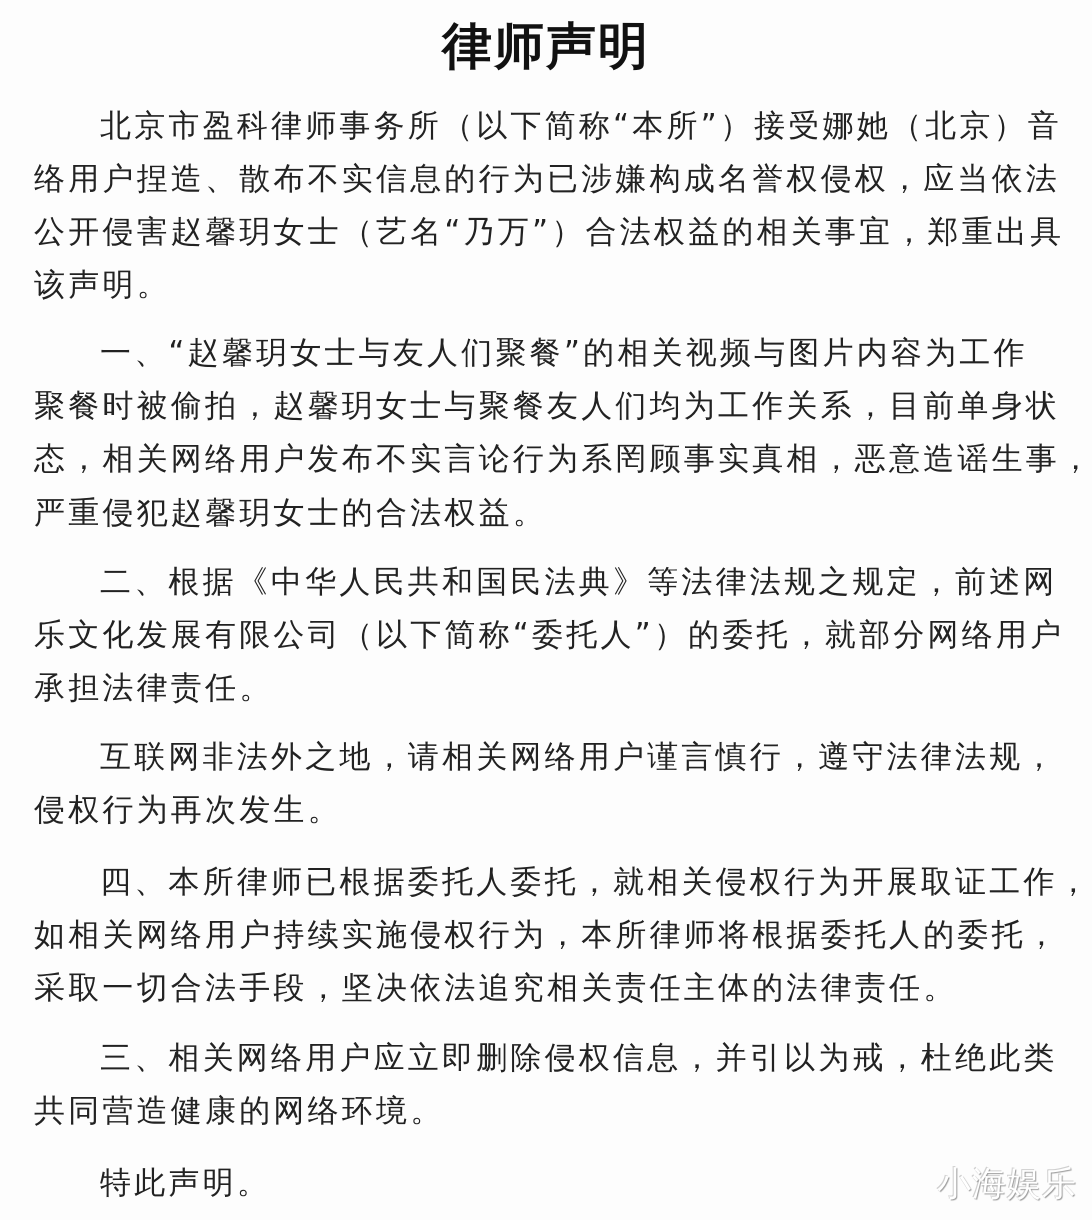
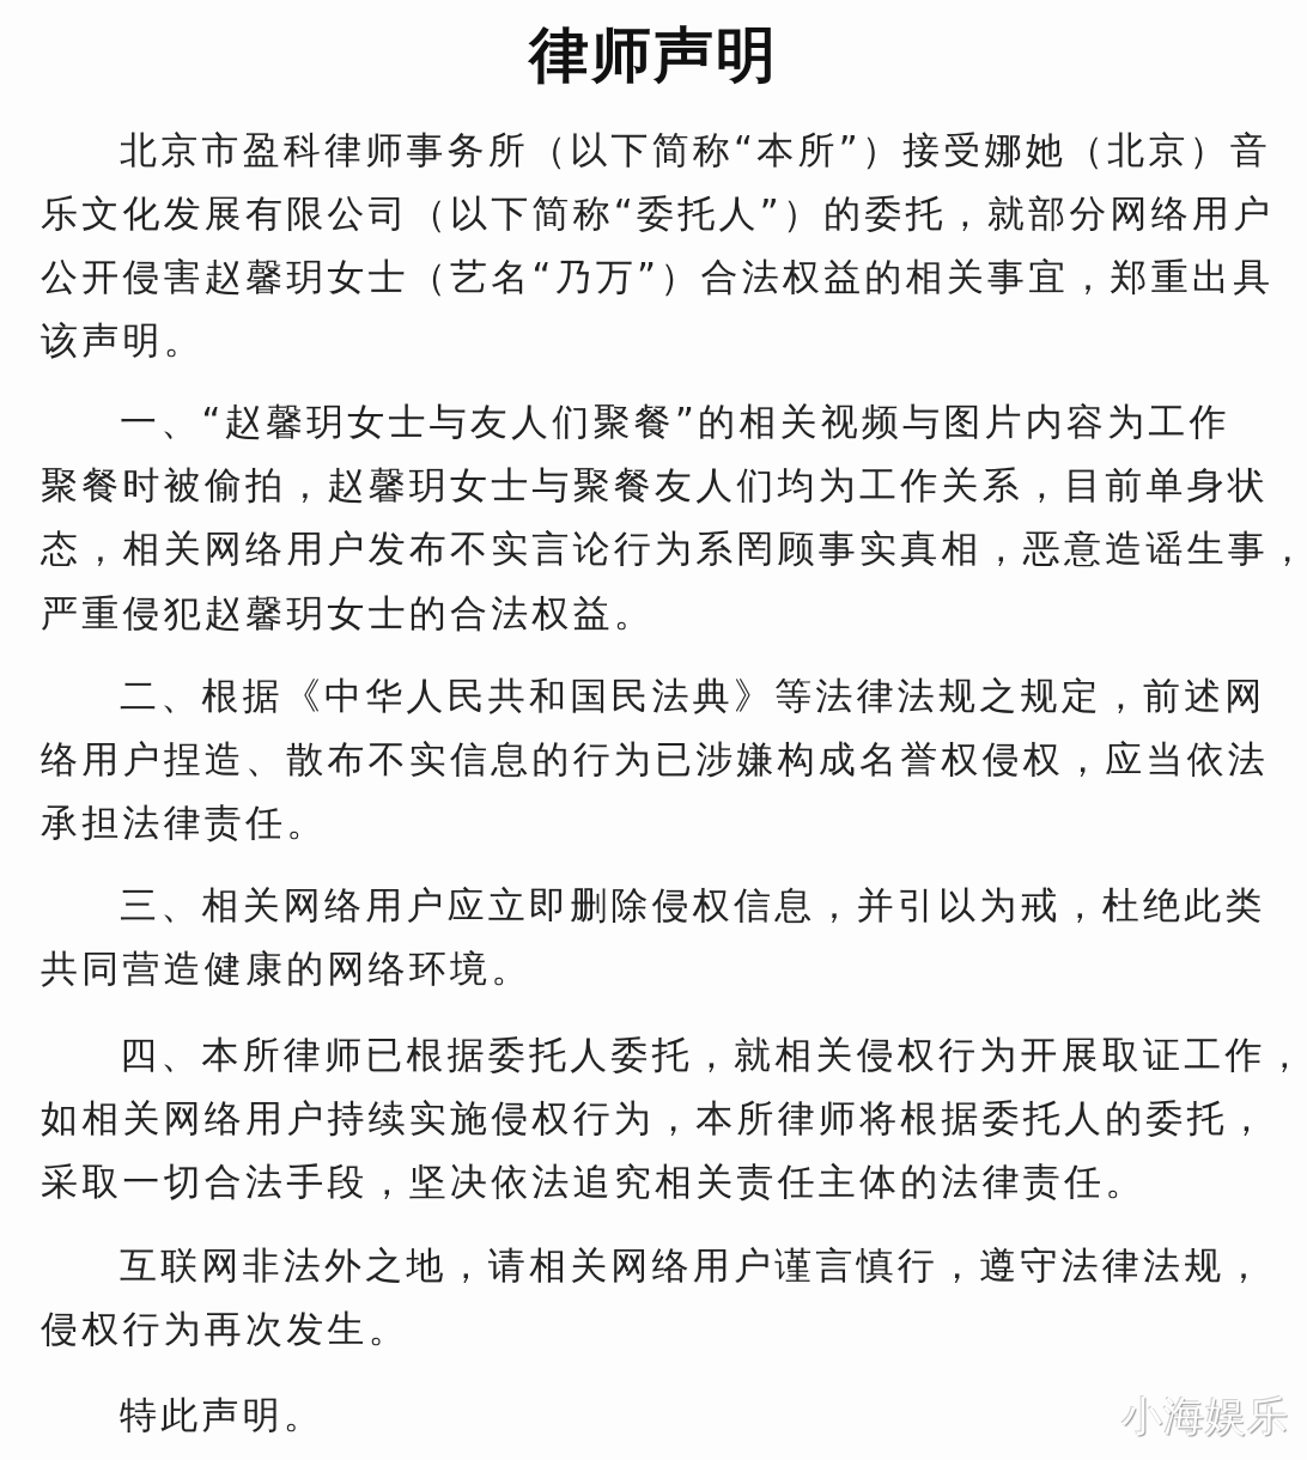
  律师声明
  北京市盈科律师事务所（以下简称“本所”）接受娜她（北京）音
- 络用户捏造、散布不实信息的行为已涉嫌构成名誉权侵权，应当依法
+ 乐文化发展有限公司（以下简称“委托人”）的委托，就部分网络用户
  公开侵害赵馨玥女士（艺名“乃万”）合法权益的相关事宜，郑重出具
  该声明。
  一、“赵馨玥女士与友人们聚餐”的相关视频与图片内容为工作
  聚餐时被偷拍，赵馨玥女士与聚餐友人们均为工作关系，目前单身状
  态，相关网络用户发布不实言论行为系罔顾事实真相，恶意造谣生事，
  严重侵犯赵馨玥女士的合法权益。
  二、根据《中华人民共和国民法典》等法律法规之规定，前述网
- 乐文化发展有限公司（以下简称“委托人”）的委托，就部分网络用户
+ 络用户捏造、散布不实信息的行为已涉嫌构成名誉权侵权，应当依法
  承担法律责任。
- 互联网非法外之地，请相关网络用户谨言慎行，遵守法律法规，
+ 三、相关网络用户应立即删除侵权信息，并引以为戒，杜绝此类
- 侵权行为再次发生。
+ 共同营造健康的网络环境。
  四、本所律师已根据委托人委托，就相关侵权行为开展取证工作，
  如相关网络用户持续实施侵权行为，本所律师将根据委托人的委托，
  采取一切合法手段，坚决依法追究相关责任主体的法律责任。
- 三、相关网络用户应立即删除侵权信息，并引以为戒，杜绝此类
+ 互联网非法外之地，请相关网络用户谨言慎行，遵守法律法规，
- 共同营造健康的网络环境。
+ 侵权行为再次发生。
  特此声明。
  小海娱乐
